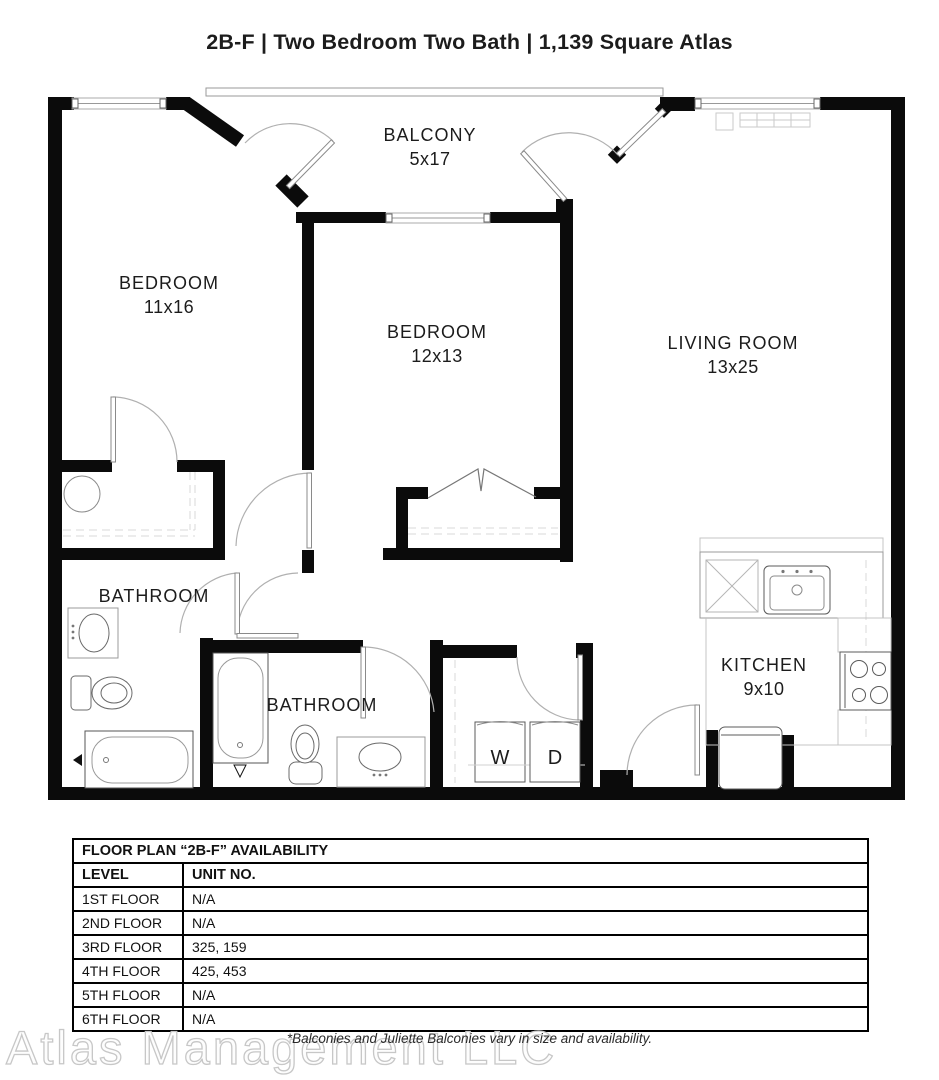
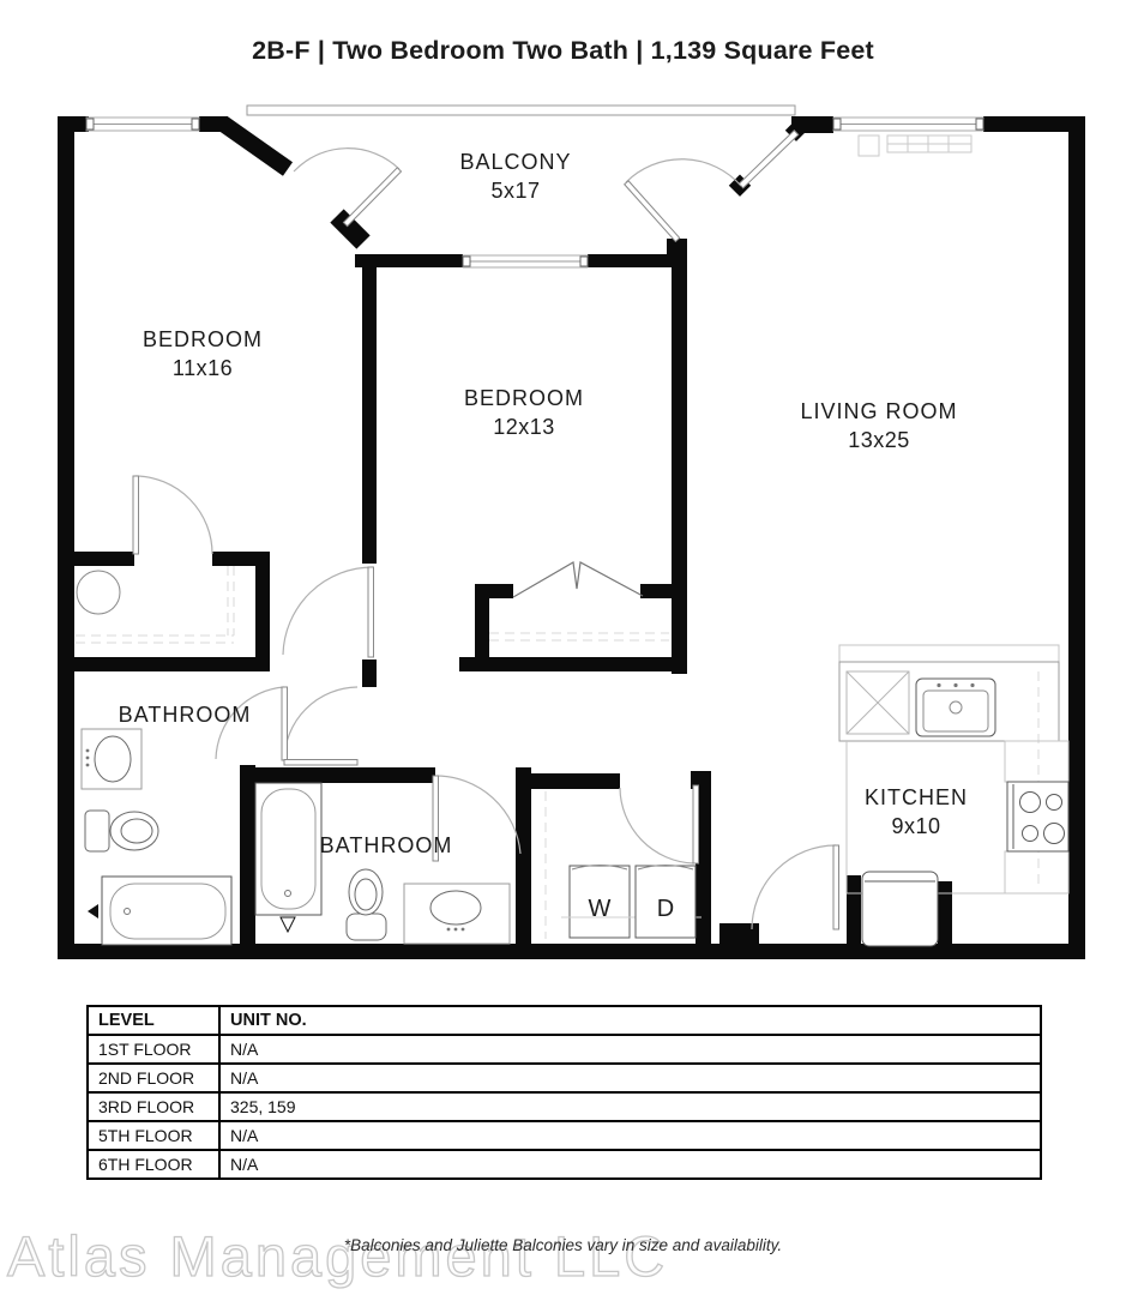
- 2B-F | Two Bedroom Two Bath | 1,139 Square Atlas
+ 2B-F | Two Bedroom Two Bath | 1,139 Square Feet
  BALCONY
  5x17
  BEDROOM
  11x16
  BEDROOM
  12x13
  LIVING ROOM
  13x25
  BATHROOM
  BATHROOM
  KITCHEN
  9x10
  W
  D
- FLOOR PLAN “2B-F” AVAILABILITY
  LEVEL	UNIT NO.
  1ST FLOOR	N/A
  2ND FLOOR	N/A
  3RD FLOOR	325, 159
- 4TH FLOOR	425, 453
  5TH FLOOR	N/A
  6TH FLOOR	N/A
  Atlas Management LLC
  *Balconies and Juliette Balconies vary in size and availability.
